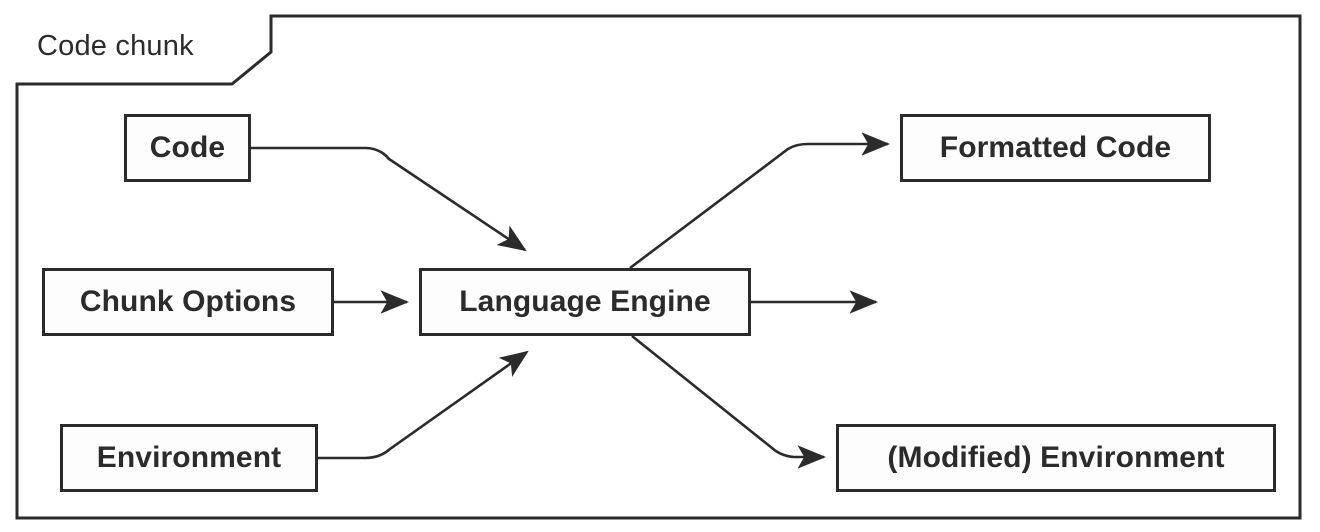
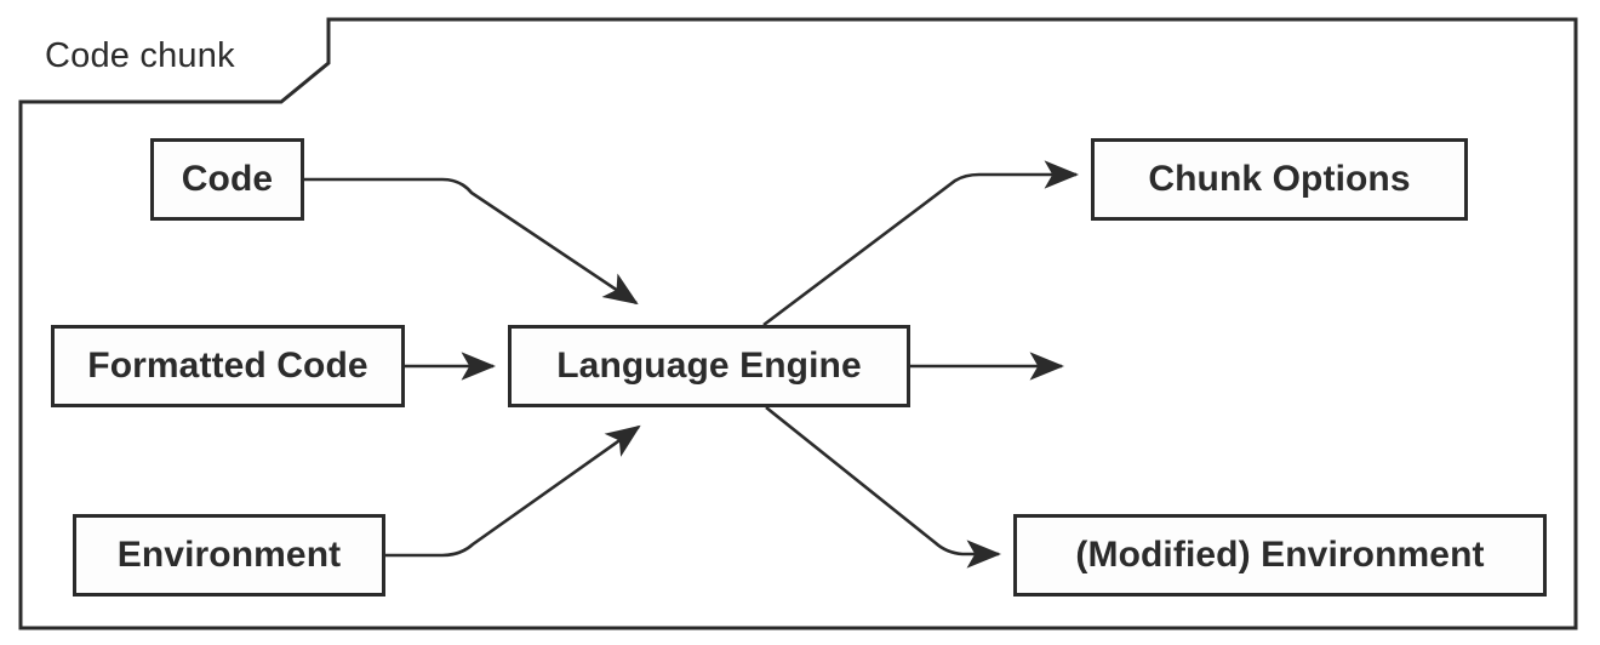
  Code chunk
  Code
- Chunk Options
+ Formatted Code
  Environment
  Language Engine
- Formatted Code
+ Chunk Options
  (Modified) Environment
